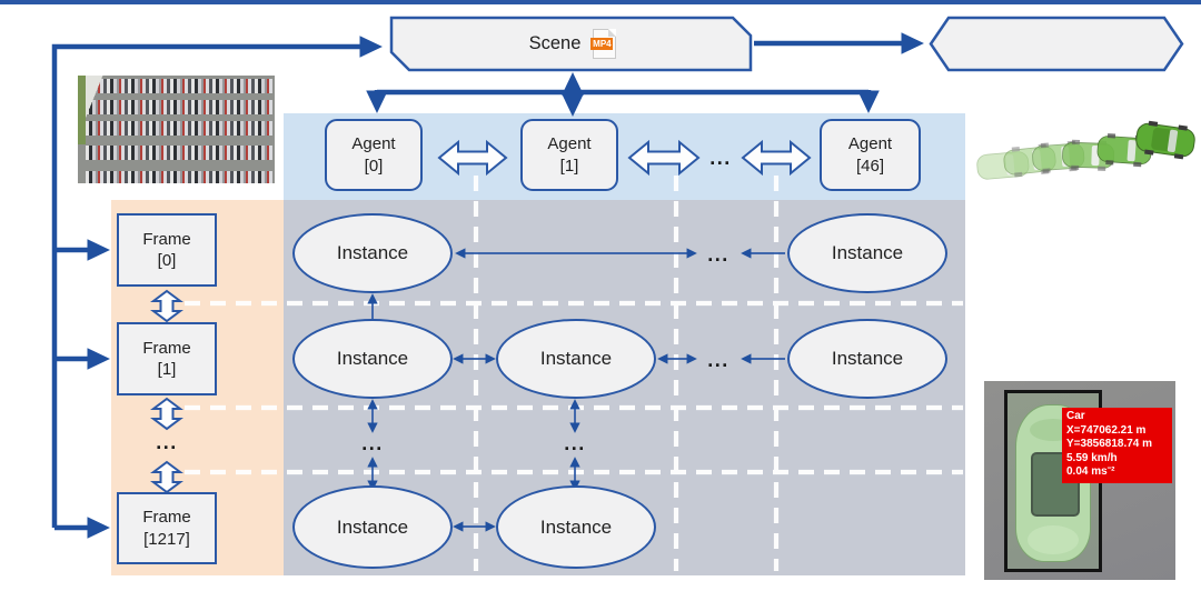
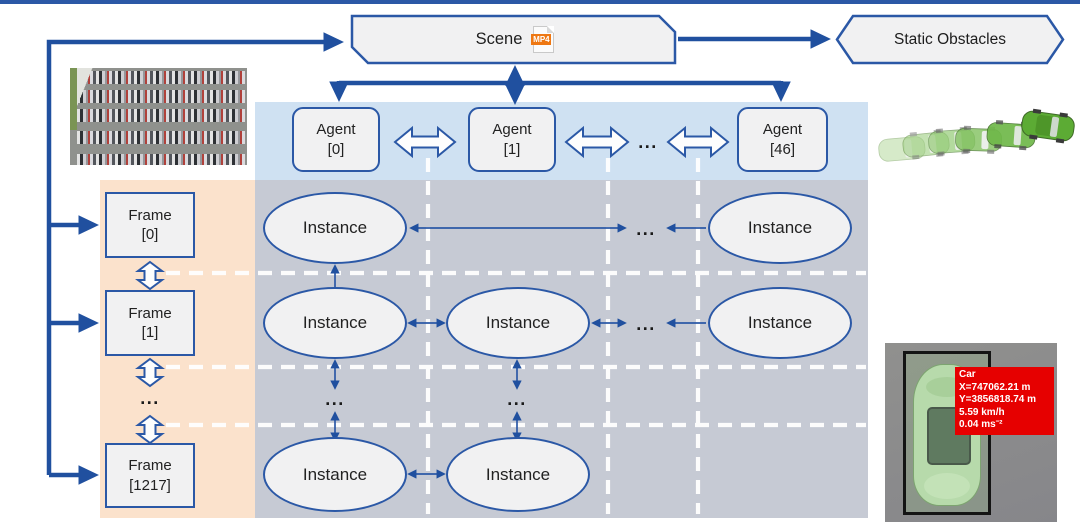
  Scene
  MP4
+ Static Obstacles
  Agent
  [0]
  Agent
  [1]
  Agent
  [46]
  ...
  Frame
  [0]
  Frame
  [1]
  Frame
  [1217]
  ...
  Instance
  Instance
  Instance
  Instance
  Instance
  Instance
  Instance
  ...
  ...
  ...
  ...
  Car
  X=747062.21 m
  Y=3856818.74 m
  5.59 km/h
  0.04 ms⁻²
